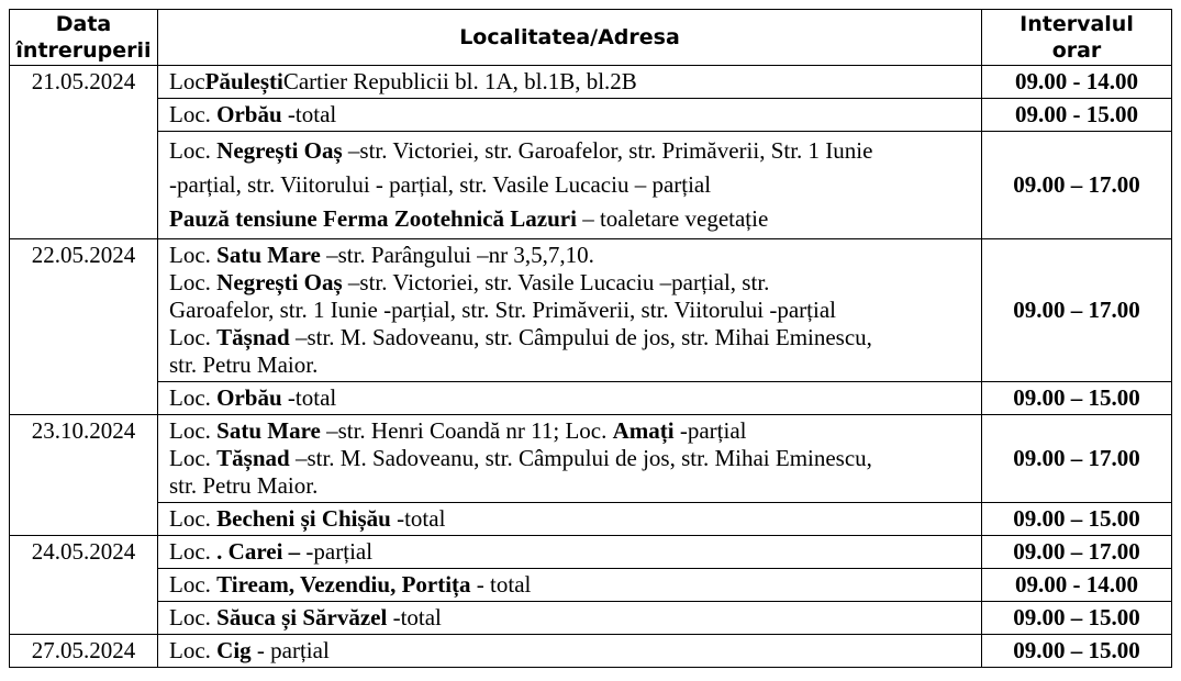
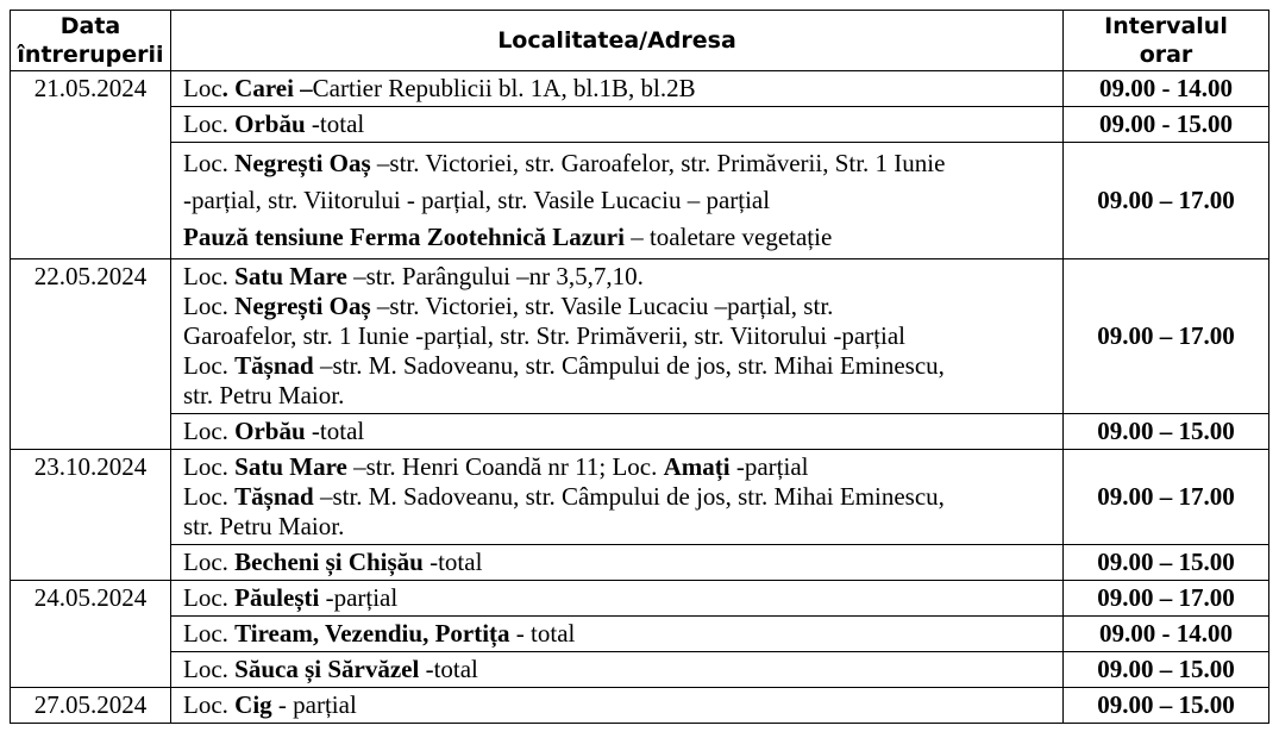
  Data întreruperii	Localitatea/Adresa	Intervalul orar
- 21.05.2024	LocPăuleștiCartier Republicii bl. 1A, bl.1B, bl.2B	09.00 - 14.00
+ 21.05.2024	Loc. Carei –Cartier Republicii bl. 1A, bl.1B, bl.2B	09.00 - 14.00
  Loc. Orbău -total	09.00 - 15.00
  Loc. Negrești Oaș –str. Victoriei, str. Garoafelor, str. Primăverii, Str. 1 Iunie-parțial, str. Viitorului - parțial, str. Vasile Lucaciu – parțialPauză tensiune Ferma Zootehnică Lazuri – toaletare vegetație	09.00 – 17.00
  22.05.2024	Loc. Satu Mare –str. Parângului –nr 3,5,7,10.Loc. Negrești Oaș –str. Victoriei, str. Vasile Lucaciu –parțial, str.Garoafelor, str. 1 Iunie -parțial, str. Str. Primăverii, str. Viitorului -parțialLoc. Tășnad –str. M. Sadoveanu, str. Câmpului de jos, str. Mihai Eminescu,str. Petru Maior.	09.00 – 17.00
  Loc. Orbău -total	09.00 – 15.00
  23.10.2024	Loc. Satu Mare –str. Henri Coandă nr 11; Loc. Amați -parțialLoc. Tășnad –str. M. Sadoveanu, str. Câmpului de jos, str. Mihai Eminescu,str. Petru Maior.	09.00 – 17.00
  Loc. Becheni și Chișău -total	09.00 – 15.00
- 24.05.2024	Loc. . Carei – -parțial	09.00 – 17.00
+ 24.05.2024	Loc. Păulești -parțial	09.00 – 17.00
  Loc. Tiream, Vezendiu, Portița - total	09.00 - 14.00
  Loc. Săuca și Sărvăzel -total	09.00 – 15.00
  27.05.2024	Loc. Cig - parțial	09.00 – 15.00
